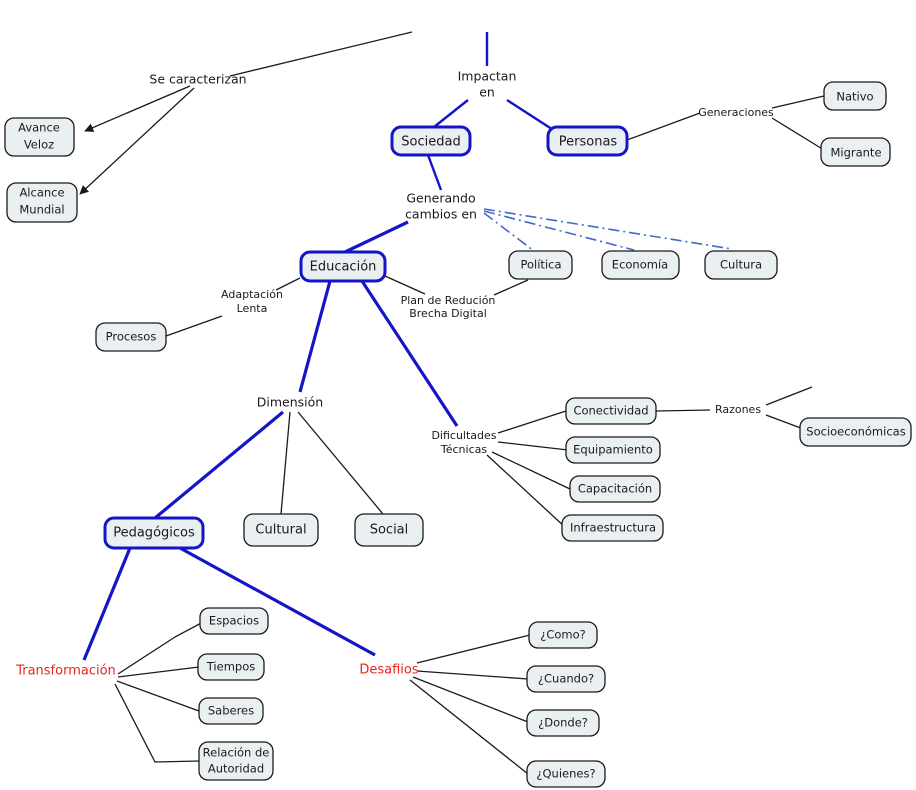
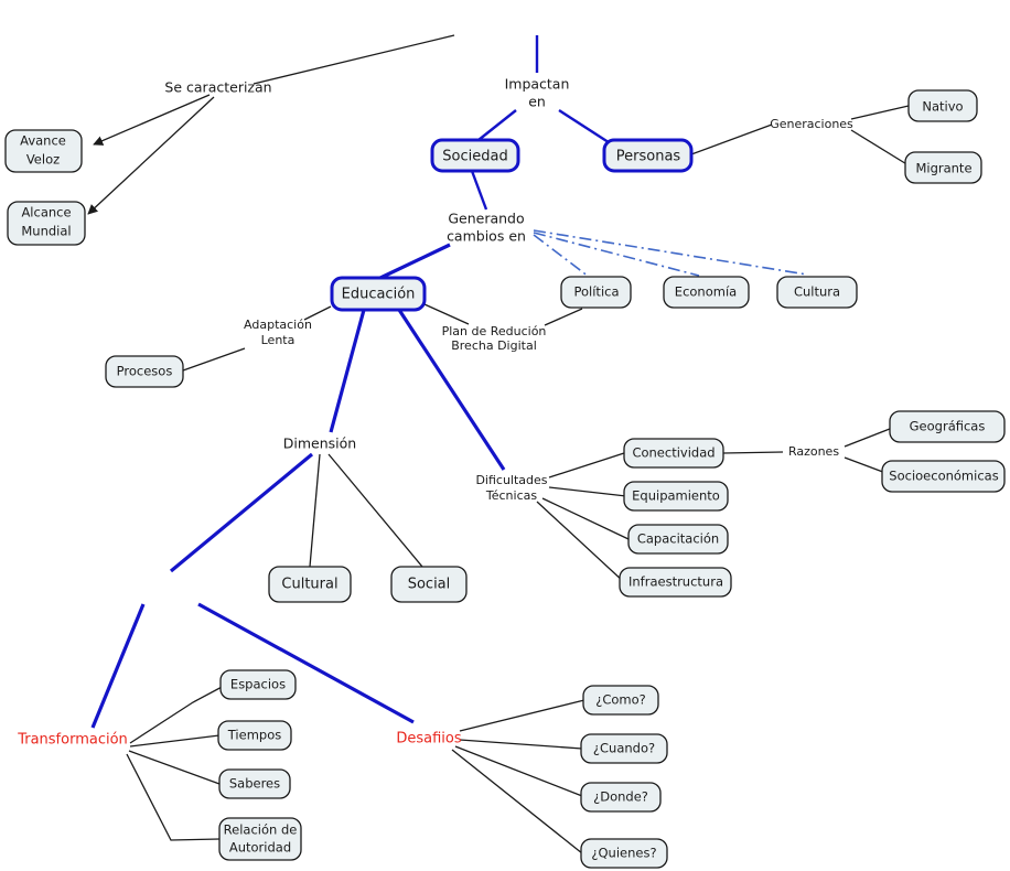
  Se caracterizan
  Impactan
  en
  Avance
  Veloz
  Alcance
  Mundial
  Sociedad
  Personas
  Generaciones
  Nativo
  Migrante
  Generando
  cambios en
  Educación
  Política
  Economía
  Cultura
  Adaptación
  Lenta
  Procesos
  Plan de Redución
  Brecha Digital
  Dimensión
  Dificultades
  Técnicas
  Conectividad
  Equipamiento
  Capacitación
  Infraestructura
  Razones
+ Geográficas
  Socioeconómicas
- Pedagógicos
  Cultural
  Social
  Transformación
  Espacios
  Tiempos
  Saberes
  Relación de
  Autoridad
  Desafiios
  ¿Como?
  ¿Cuando?
  ¿Donde?
  ¿Quienes?
